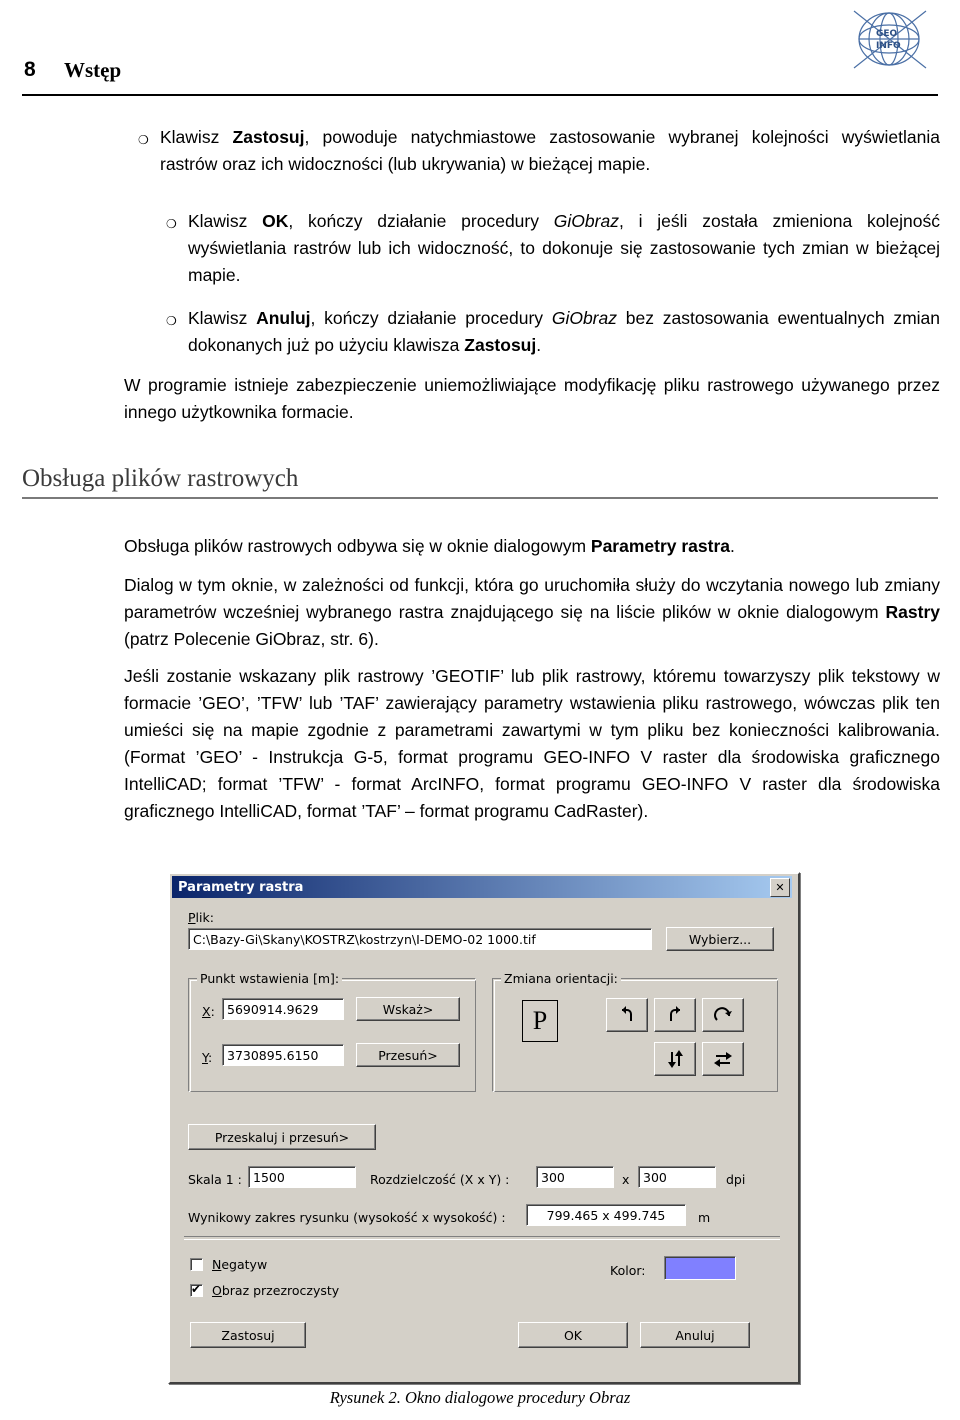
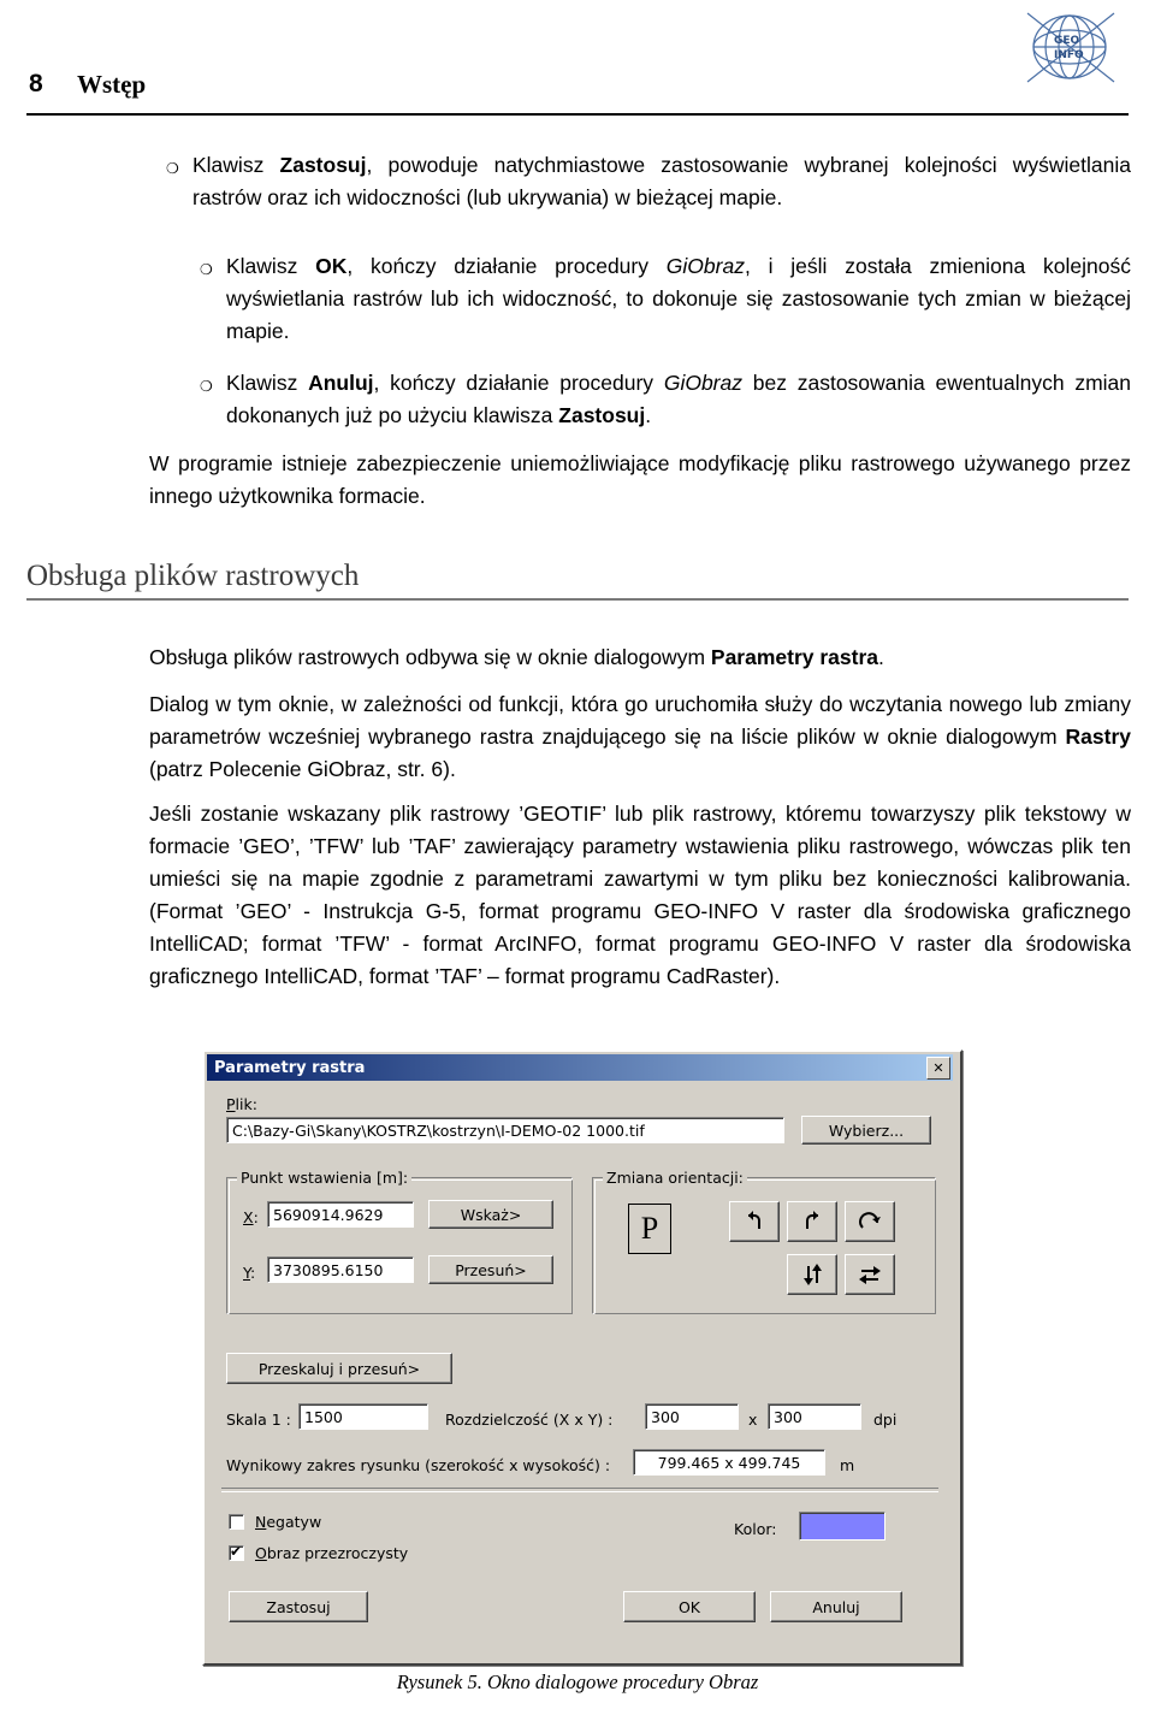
  8
  Wstęp
  GEO
  INFO
  ❍
  Klawisz Zastosuj, powoduje natychmiastowe zastosowanie wybranej kolejności wyświetlania rastrów oraz ich widoczności (lub ukrywania) w bieżącej mapie.
  ❍
  Klawisz OK, kończy działanie procedury GiObraz, i jeśli została zmieniona kolejność wyświetlania rastrów lub ich widoczność, to dokonuje się zastosowanie tych zmian w bieżącej mapie.
  ❍
  Klawisz Anuluj, kończy działanie procedury GiObraz bez zastosowania ewentualnych zmian dokonanych już po użyciu klawisza Zastosuj.
  W programie istnieje zabezpieczenie uniemożliwiające modyfikację pliku rastrowego używanego przez innego użytkownika formacie.
  Obsługa plików rastrowych
  Obsługa plików rastrowych odbywa się w oknie dialogowym Parametry rastra.
  Dialog w tym oknie, w zależności od funkcji, która go uruchomiła służy do wczytania nowego lub zmiany parametrów wcześniej wybranego rastra znajdującego się na liście plików w oknie dialogowym Rastry (patrz Polecenie GiObraz, str. 6).
  Jeśli zostanie wskazany plik rastrowy ’GEOTIF’ lub plik rastrowy, któremu towarzyszy plik tekstowy w formacie ’GEO’, ’TFW’ lub ’TAF’ zawierający parametry wstawienia pliku rastrowego, wówczas plik ten umieści się na mapie zgodnie z parametrami zawartymi w tym pliku bez konieczności kalibrowania. (Format ’GEO’ - Instrukcja G-5, format programu GEO-INFO V raster dla środowiska graficznego IntelliCAD; format ’TFW’ - format ArcINFO, format programu GEO-INFO V raster dla środowiska graficznego IntelliCAD, format ’TAF’ – format programu CadRaster).
  Parametry rastra
  ✕
  Plik:
  C:\Bazy-Gi\Skany\KOSTRZ\kostrzyn\I-DEMO-02 1000.tif
  Wybierz...
  Punkt wstawienia [m]:
  X:
  5690914.9629
  Wskaż>
  Y:
  3730895.6150
  Przesuń>
  Zmiana orientacji:
  P
  Przeskaluj i przesuń>
  Skala 1 :
  1500
  Rozdzielczość (X x Y) :
  300
  x
  300
  dpi
- Wynikowy zakres rysunku (wysokość x wysokość) :
+ Wynikowy zakres rysunku (szerokość x wysokość) :
  799.465 x 499.745
  m
  Negatyw
  Obraz przezroczysty
  Kolor:
  Zastosuj
  OK
  Anuluj
- Rysunek 2. Okno dialogowe procedury Obraz
+ Rysunek 5. Okno dialogowe procedury Obraz
